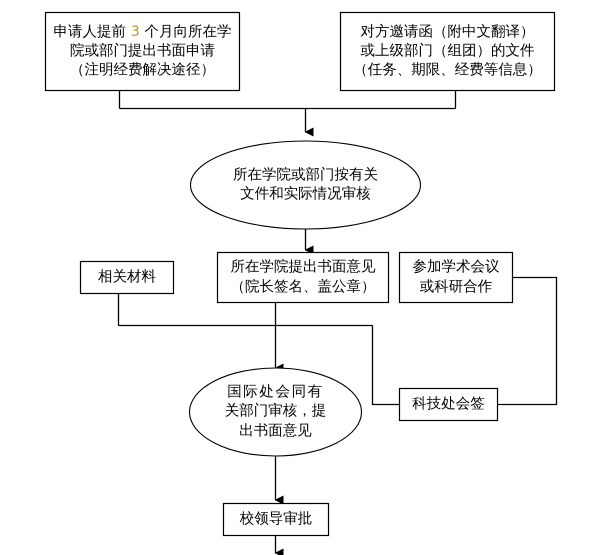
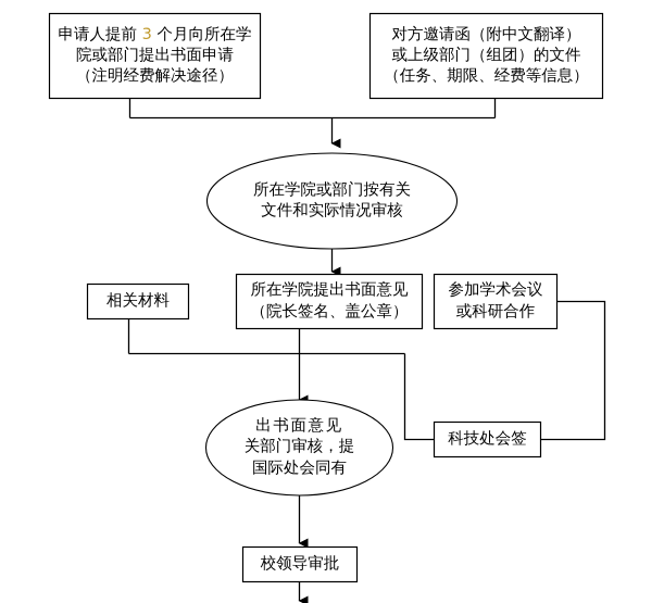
  申请人提前 3 个月向所在学
  院或部门提出书面申请
  （注明经费解决途径）
  对方邀请函（附中文翻译）
  或上级部门（组团）的文件
  （任务、期限、经费等信息）
  所在学院或部门按有关
  文件和实际情况审核
  相关材料
  所在学院提出书面意见
  （院长签名、盖公章）
  参加学术会议
  或科研合作
- 国际处会同有
+ 出书面意见
  关部门审核，提
- 出书面意见
+ 国际处会同有
  科技处会签
  校领导审批
